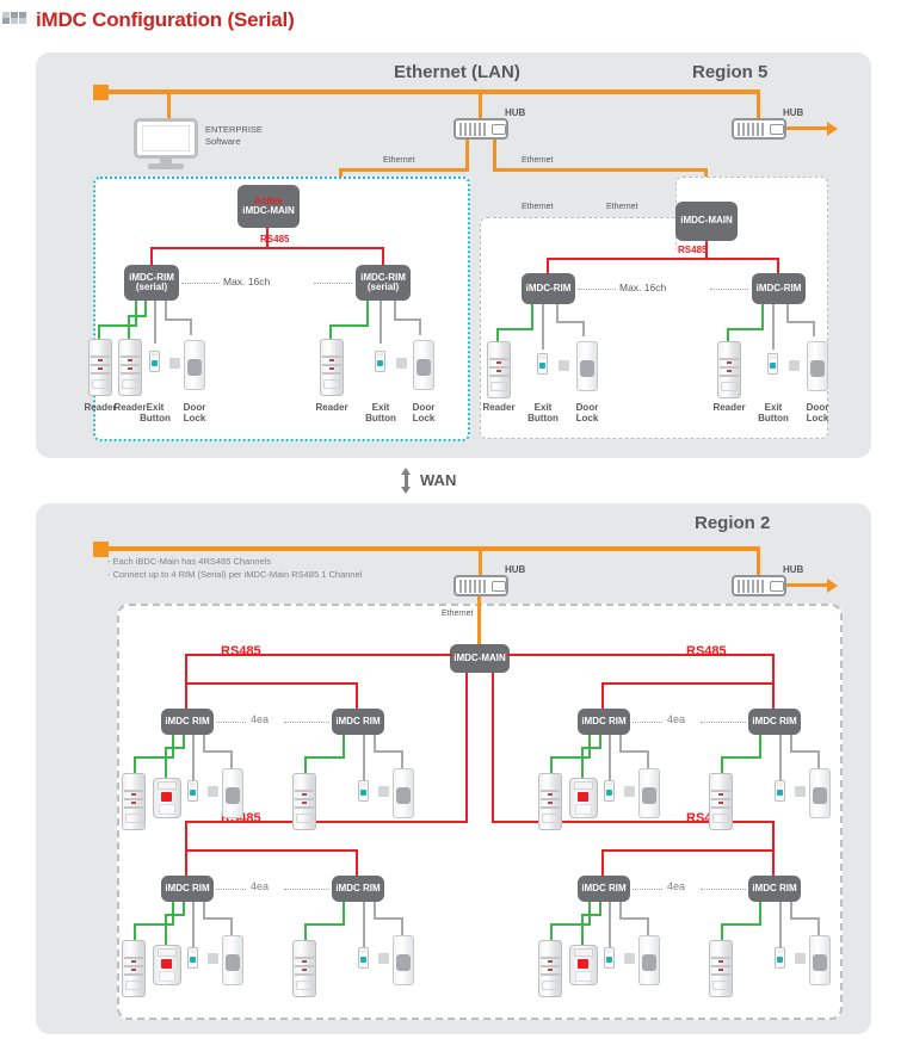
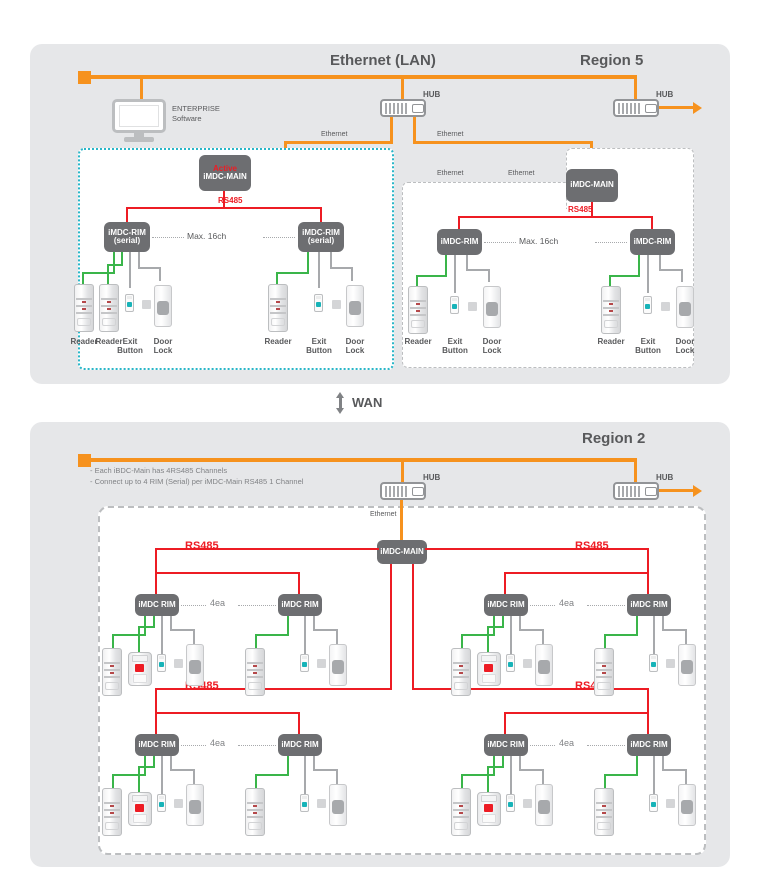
- iMDC Configuration (Serial)
  Ethernet (LAN)
  Region 5
  ENTERPRISE
  Software
  HUB
  HUB
  Active
  iMDC-MAIN
  RS485
  iMDC-RIM
  (serial)
  iMDC-RIM
  (serial)
  Max. 16ch
  Reader
  Reader
  Exit
  Button
  Door
  Lock
  Reader
  Exit
  Button
  Door
  Lock
  iMDC-MAIN
  RS485
  iMDC-RIM
  iMDC-RIM
  Max. 16ch
  Reader
  Exit
  Button
  Door
  Lock
  Reader
  Exit
  Button
  Door
  Lock
  WAN
  Region 2
  - Each iBDC-Main has 4RS485 Channels
  - Connect up to 4 RIM (Serial) per iMDC-Main RS485 1 Channel
  HUB
  HUB
  iMDC-MAIN
  RS485
  RS485
  RS485
  iMDC RIM
  iMDC RIM
  4ea
  iMDC RIM
  iMDC RIM
  4ea
  iMDC RIM
  iMDC RIM
  4ea
  iMDC RIM
  iMDC RIM
  4ea
